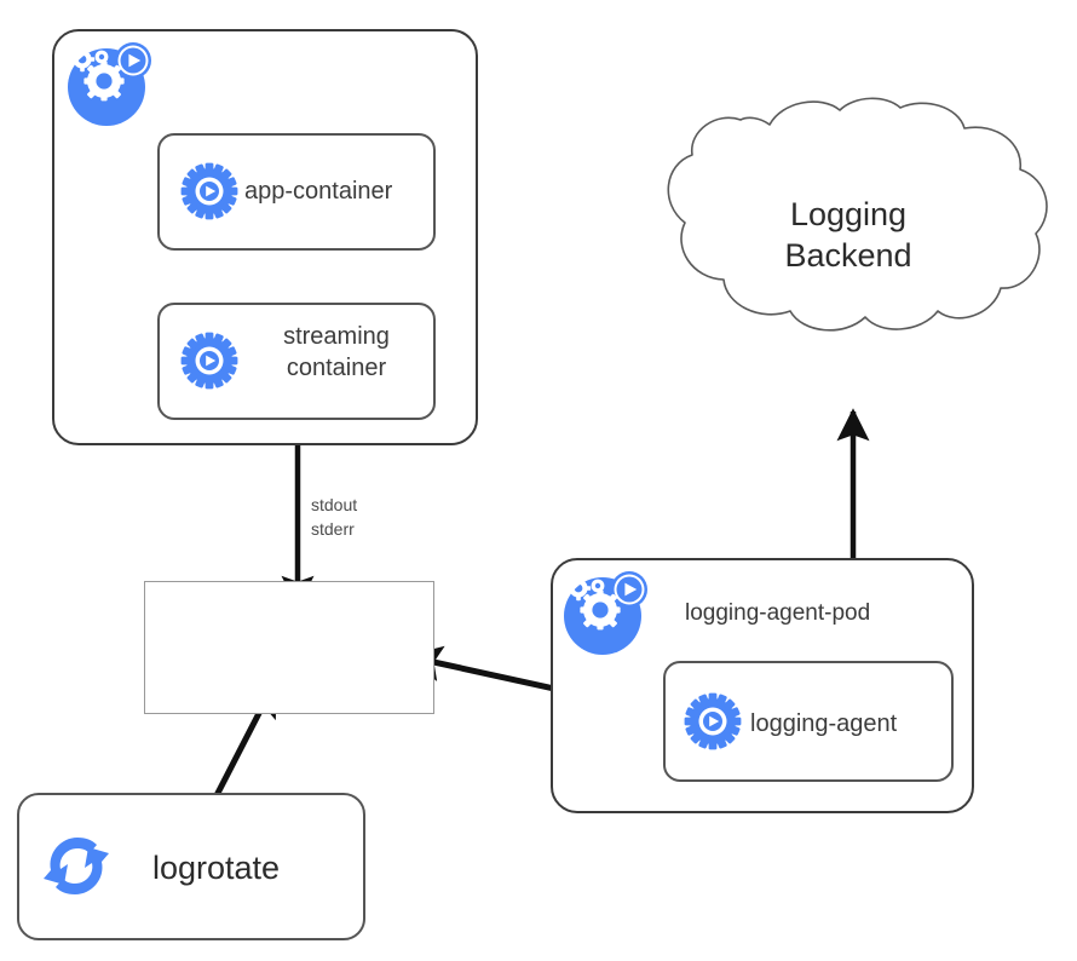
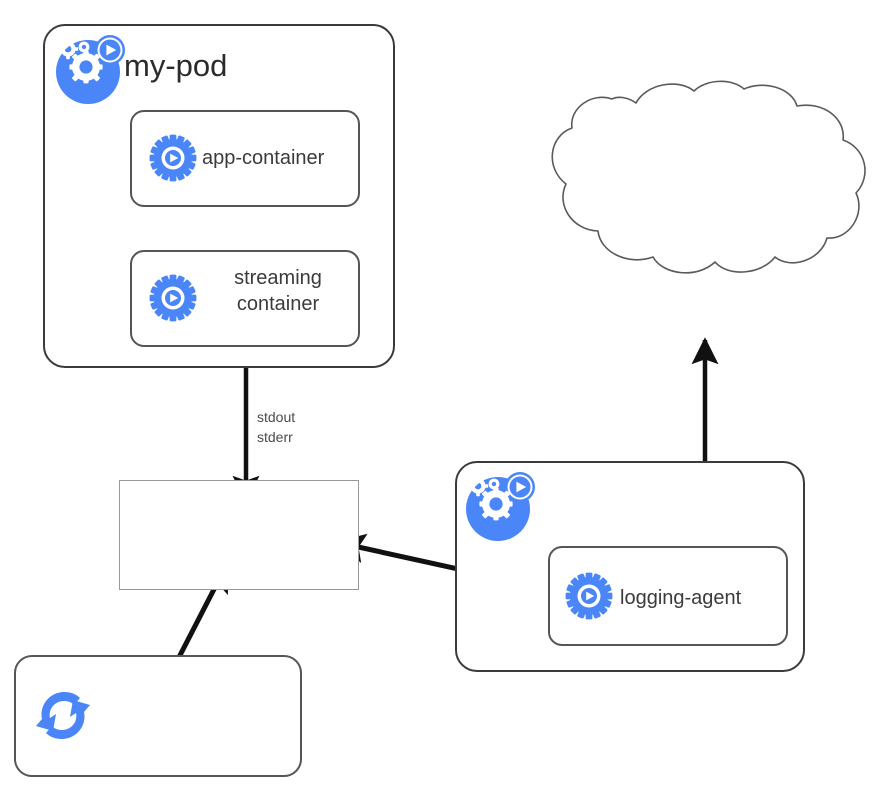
+ my-pod
  app-container
  streaming
  container
  stdout
  stderr
- logrotate
- logging-agent-pod
  logging-agent
- Logging
- Backend
